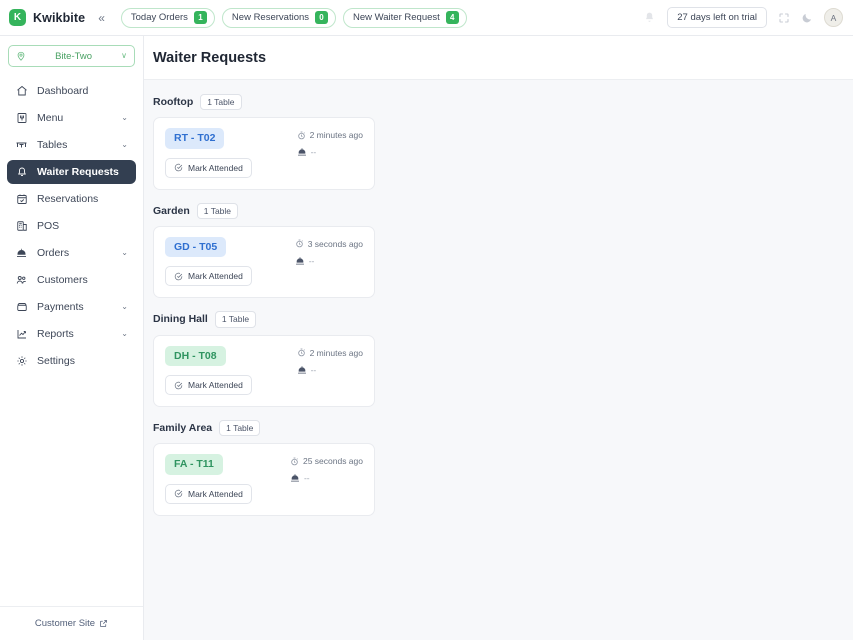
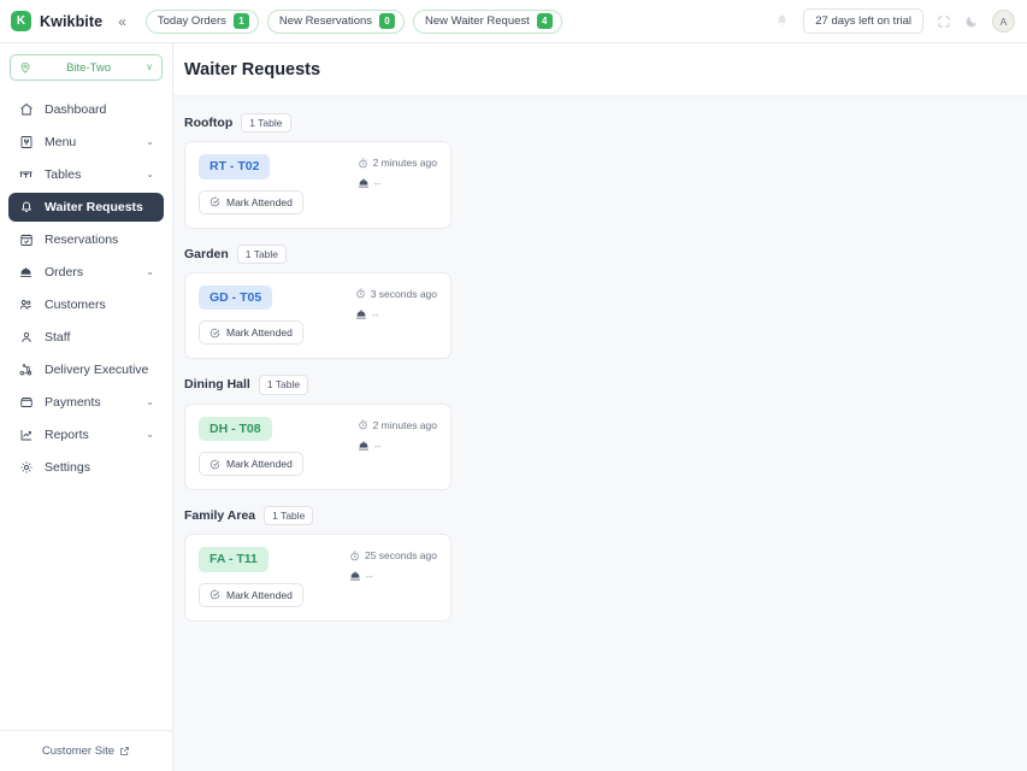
  K
  Kwikbite
  «
  Today Orders
  1
  New Reservations
  0
  New Waiter Request
  4
  27 days left on trial
  A
  Bite-Two
  ∨
  Dashboard
  Menu
  ⌄
  Tables
  ⌄
  Waiter Requests
  Reservations
- POS
  Orders
  ⌄
  Customers
+ Staff
+ Delivery Executive
  Payments
  ⌄
  Reports
  ⌄
  Settings
  Customer Site
  Waiter Requests
  Rooftop
  1 Table
  RT - T02
  Mark Attended
  2 minutes ago
  --
  Garden
  1 Table
  GD - T05
  Mark Attended
  3 seconds ago
  --
  Dining Hall
  1 Table
  DH - T08
  Mark Attended
  2 minutes ago
  --
  Family Area
  1 Table
  FA - T11
  Mark Attended
  25 seconds ago
  --
